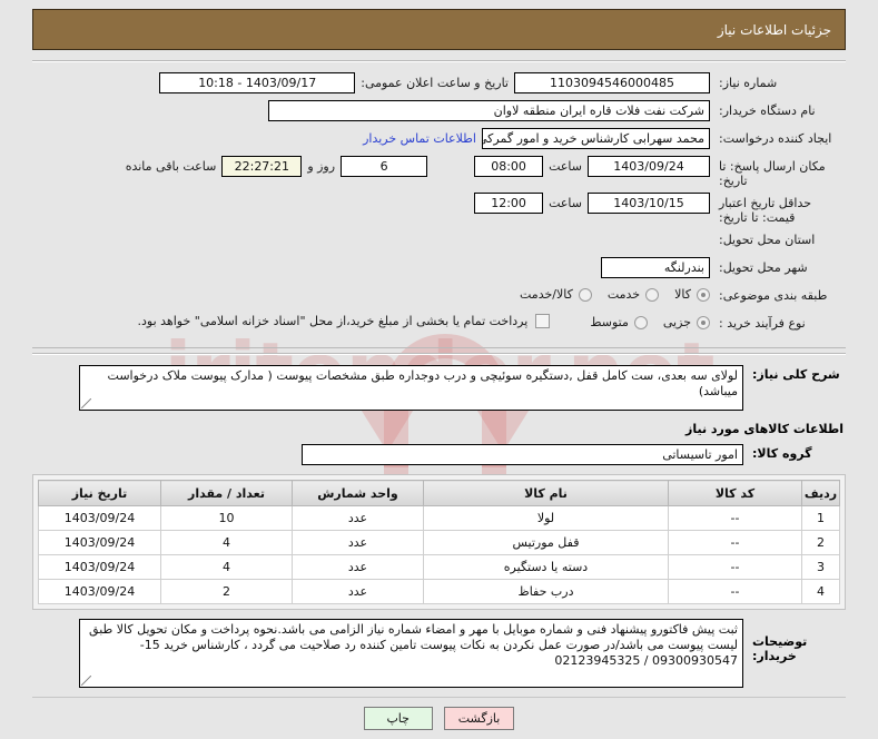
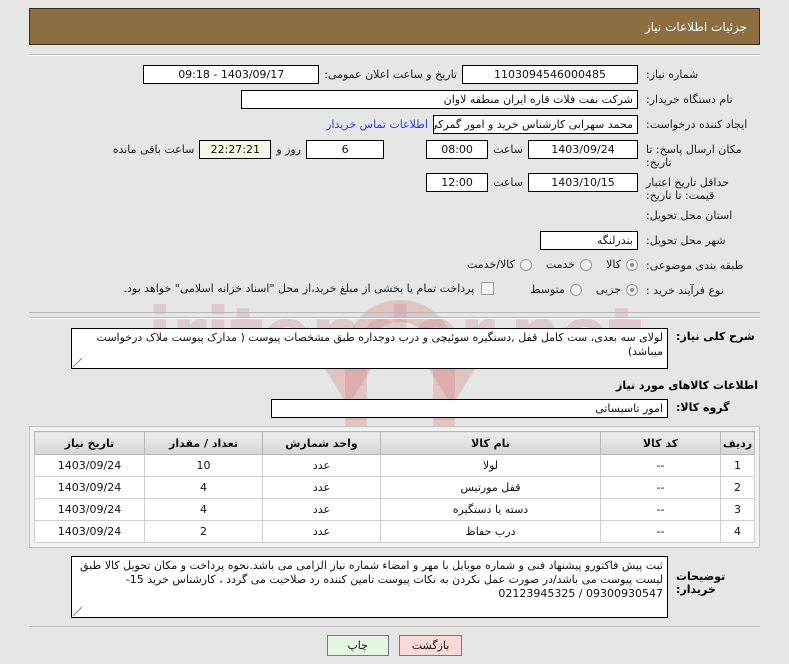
  جزئیات اطلاعات نیاز
  شماره نیاز:
  1103094546000485
  تاریخ و ساعت اعلان عمومی:
- 1403/09/17 - 10:18
+ 1403/09/17 - 09:18
  نام دستگاه خریدار:
  شرکت نفت فلات قاره ایران منطقه لاوان
  ایجاد کننده درخواست:
  اطلاعات تماس خریدار
  مکان ارسال پاسخ: تا تاریخ:
  1403/09/24
  ساعت
  08:00
  6
  روز و
  22:27:21
  ساعت باقی مانده
  حداقل تاریخ اعتبار قیمت: تا تاریخ:
  1403/10/15
  ساعت
  12:00
  استان محل تحویل:
  شهر محل تحویل:
  بندرلنگه
  طبقه بندی موضوعی:
  کالا
  خدمت
  کالا/خدمت
  نوع فرآیند خرید :
  جزیی
  متوسط
  پرداخت تمام یا بخشی از مبلغ خرید،از محل "اسناد خزانه اسلامی" خواهد بود.
  شرح کلی نیاز:
  لولای سه بعدی، ست کامل قفل ,دستگیره سوئیچی و درب دوجداره طبق مشخصات پیوست ( مدارک پیوست ملاک درخواست میباشد)
  اطلاعات کالاهای مورد نیاز
  گروه کالا:
  امور تاسیساتی
  ردیف	کد کالا	نام کالا	واحد شمارش	تعداد / مقدار	تاریخ نیاز
  1	--	لولا	عدد	10	1403/09/24
  2	--	قفل مورتیس	عدد	4	1403/09/24
  3	--	دسته یا دستگیره	عدد	4	1403/09/24
  4	--	درب حفاظ	عدد	2	1403/09/24
  توضیحات خریدار:
  ثبت پیش فاکتورو پیشنهاد فنی و شماره موبایل با مهر و امضاء شماره نیاز الزامی می باشد.نحوه پرداخت و مکان تحویل کالا طبق لیست پیوست می باشد/در صورت عمل نکردن به نکات پیوست تامین کننده رد صلاحیت می گردد ، کارشناس خرید 15-09300930547 / 02123945325
  بازگشت
  چاپ
